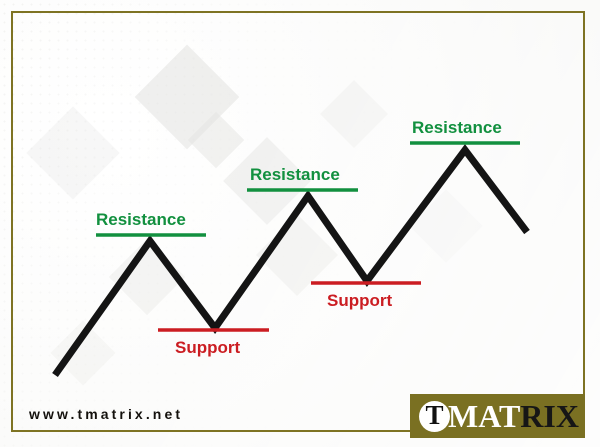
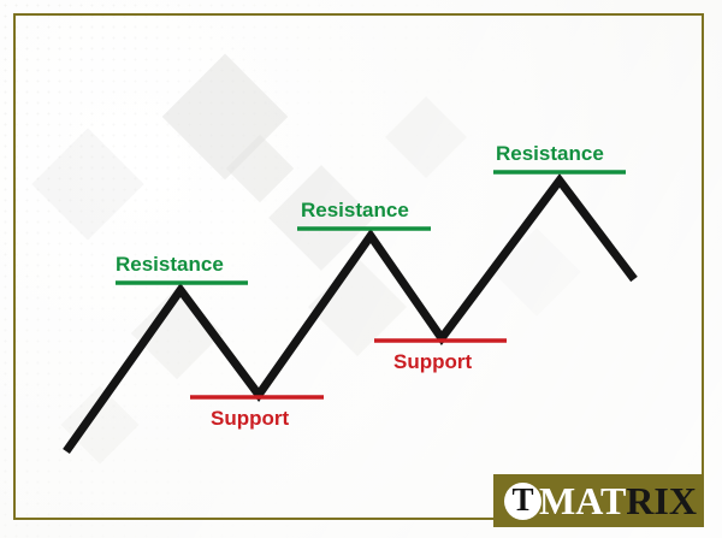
  Resistance
  Support
  Resistance
  Support
  Resistance
- www.tmatrix.net
  T
  MATRIX
